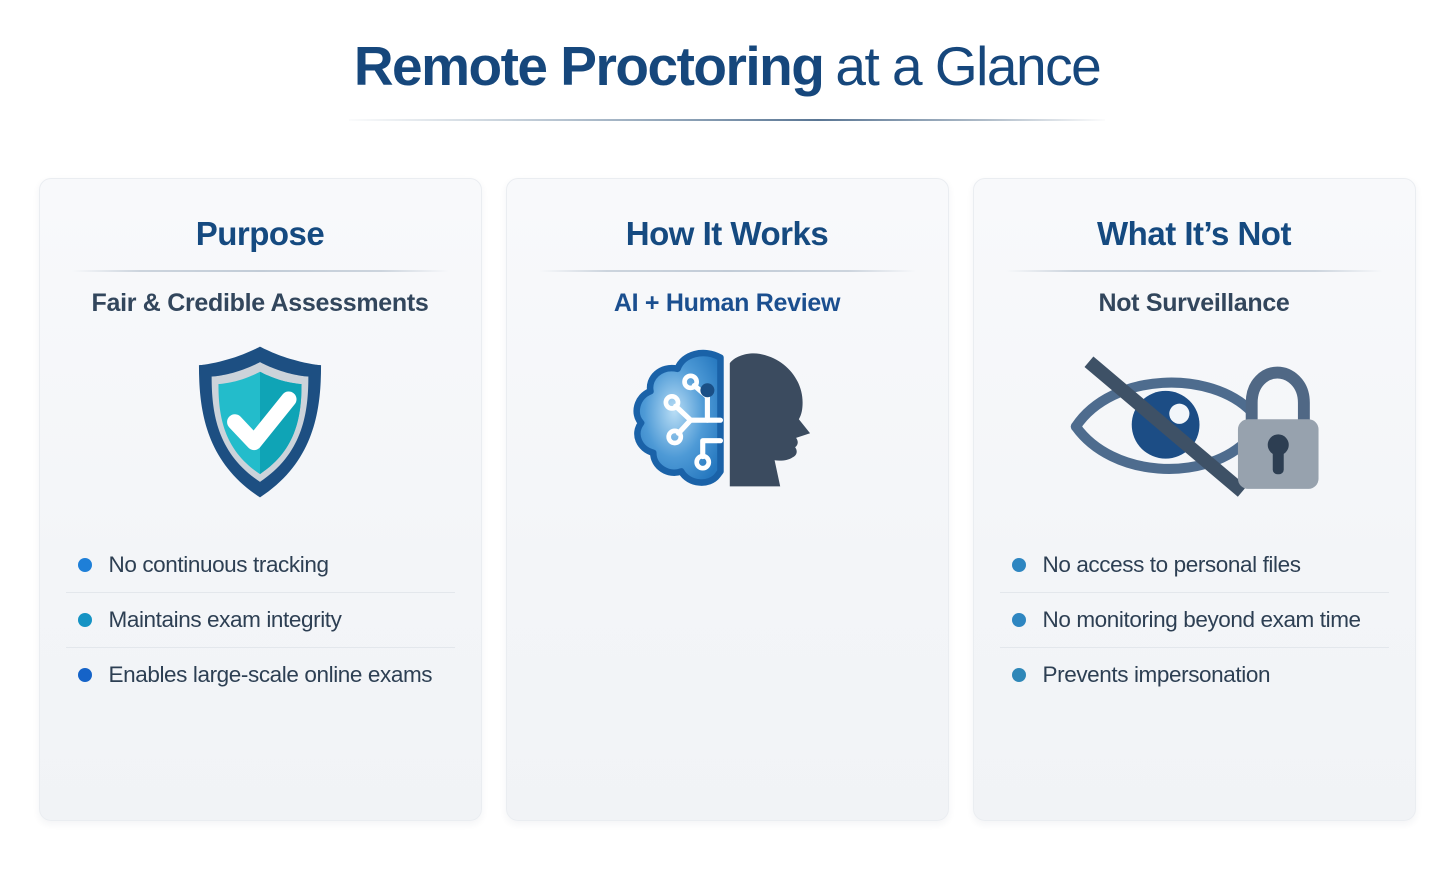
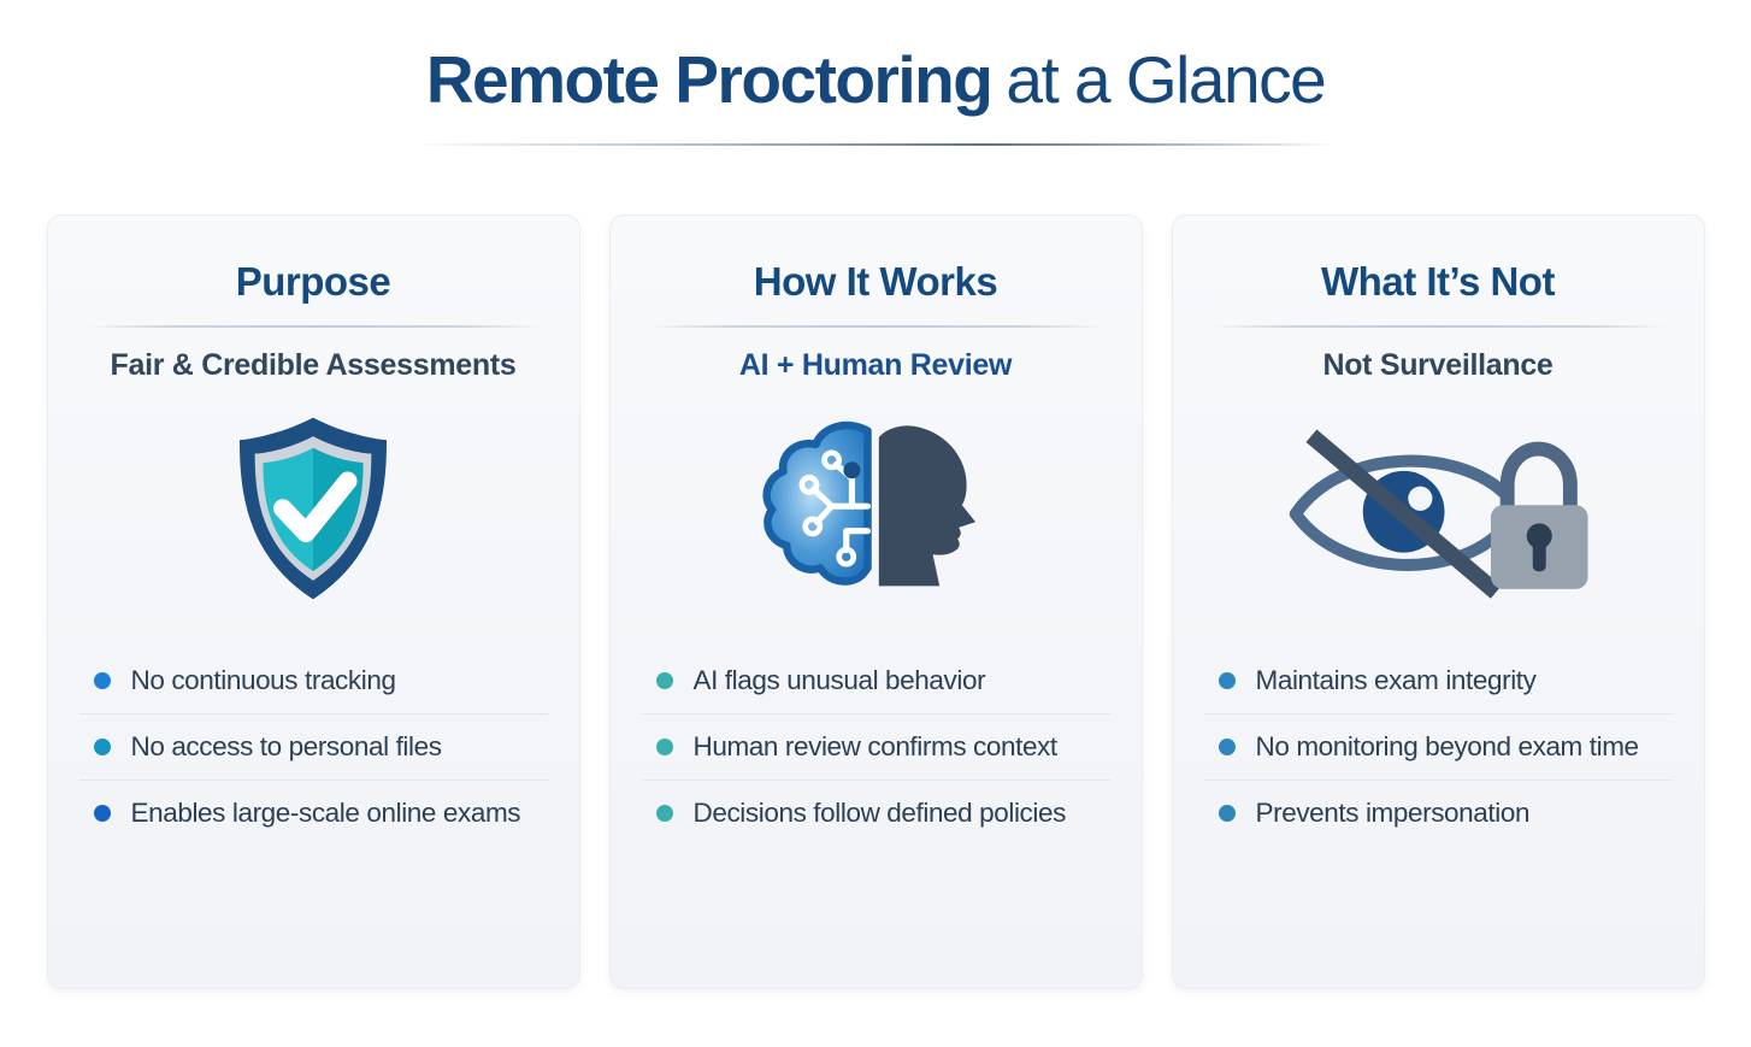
  Remote Proctoring at a Glance
  Purpose
  Fair & Credible Assessments
  No continuous tracking
- Maintains exam integrity
+ No access to personal files
  Enables large-scale online exams
  How It Works
  AI + Human Review
+ AI flags unusual behavior
+ Human review confirms context
+ Decisions follow defined policies
  What It’s Not
  Not Surveillance
- No access to personal files
+ Maintains exam integrity
  No monitoring beyond exam time
  Prevents impersonation
